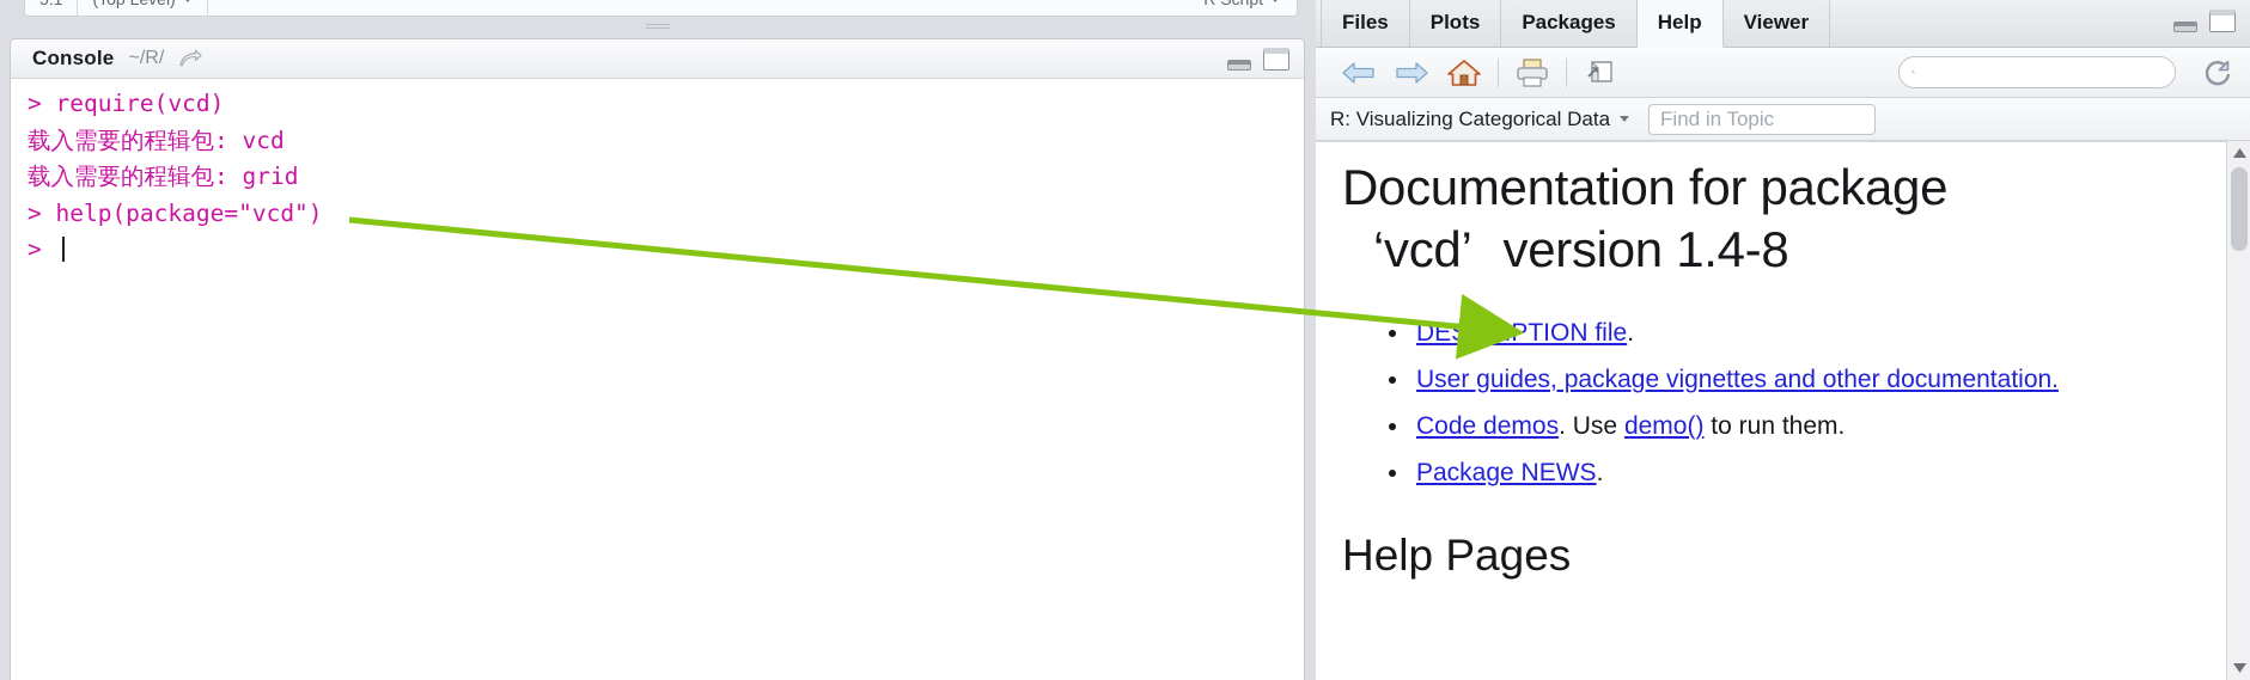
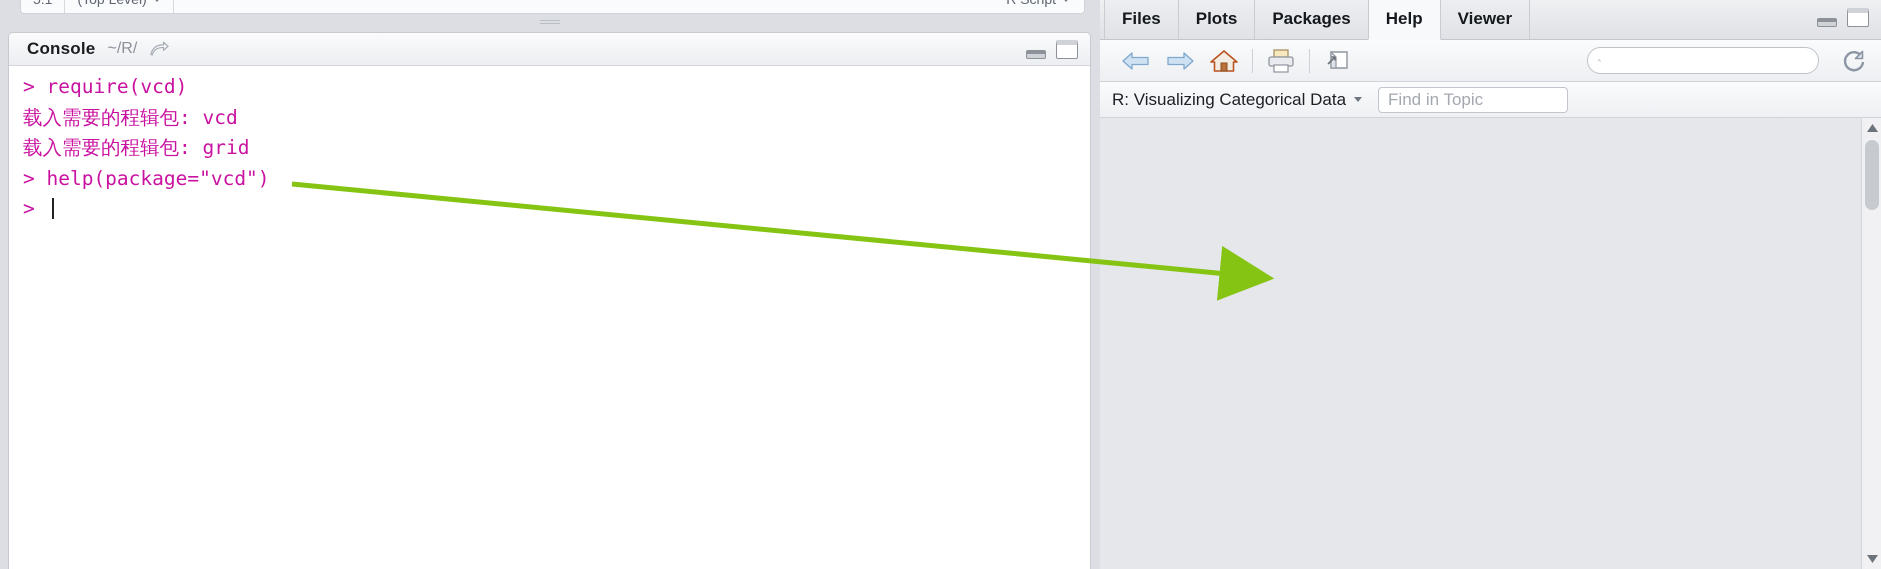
  Console
  ~/R/
  > require(vcd) 载入需要的程辑包: vcd 载入需要的程辑包: grid > help(package="vcd") >
  Files
  Plots
  Packages
  Help
  Viewer
  R: Visualizing Categorical Data
  Find in Topic
- Documentation for package
- ‘vcd’ version 1.4-8
- DESCRIPTION file.
- User guides, package vignettes and other documentation.
- Code demos. Use demo() to run them.
- Package NEWS.
- Help Pages
